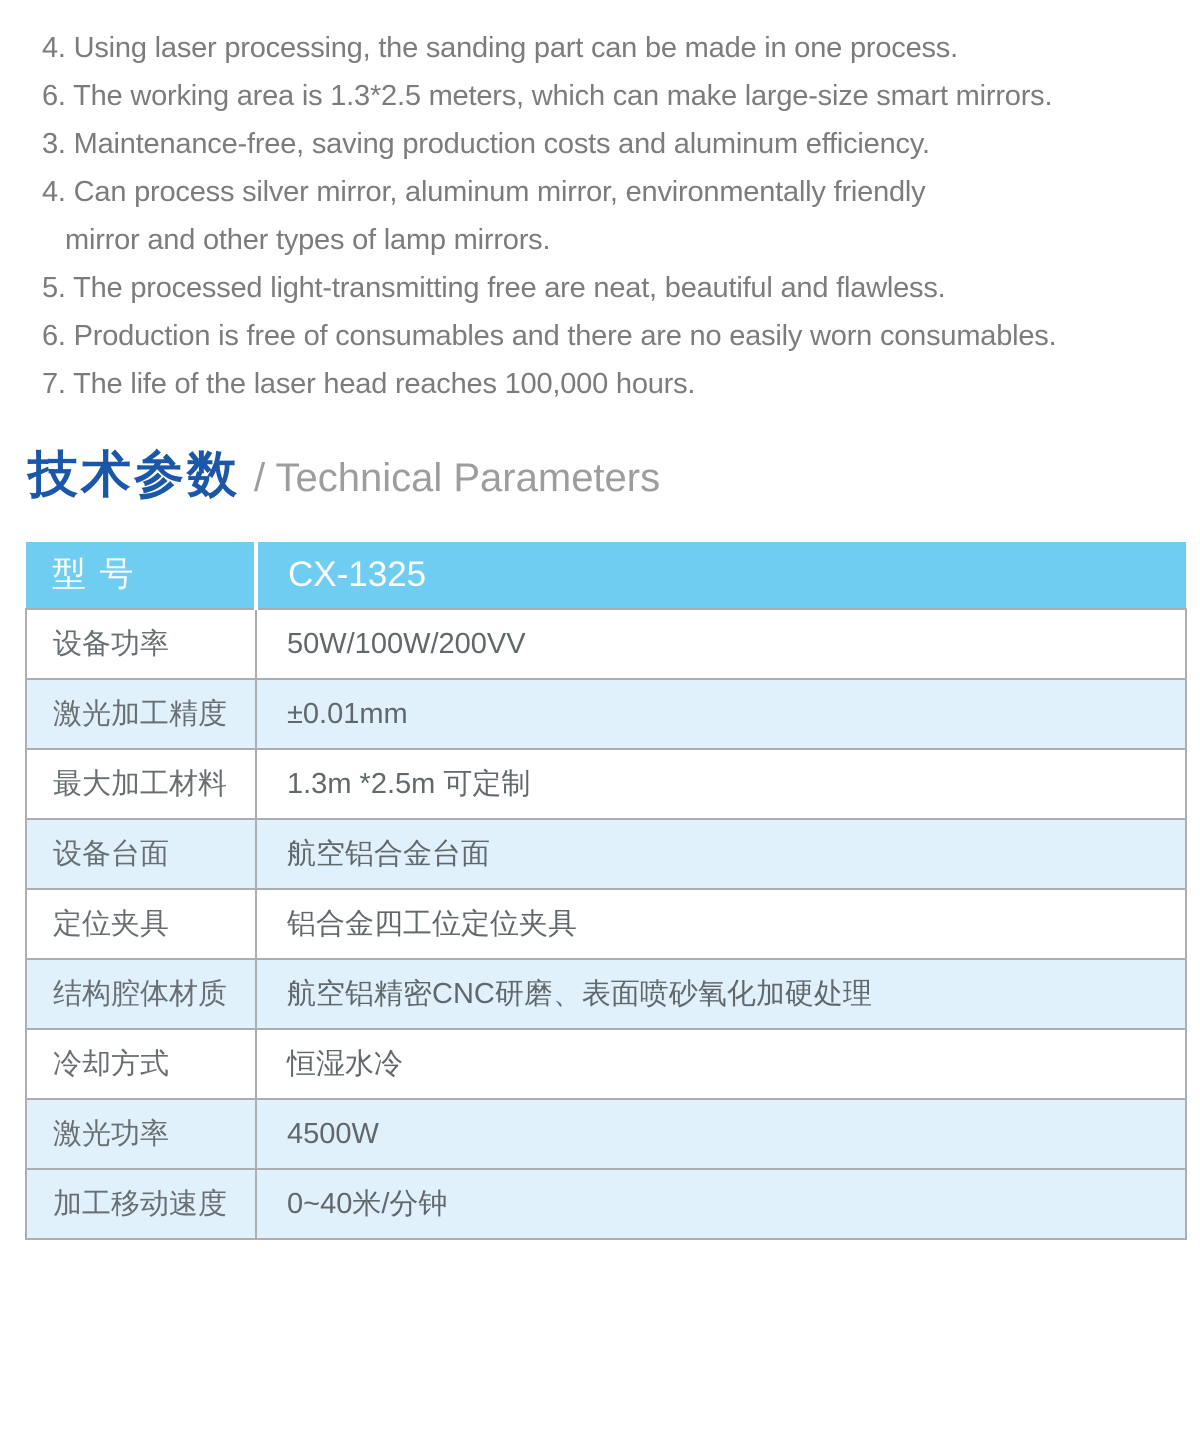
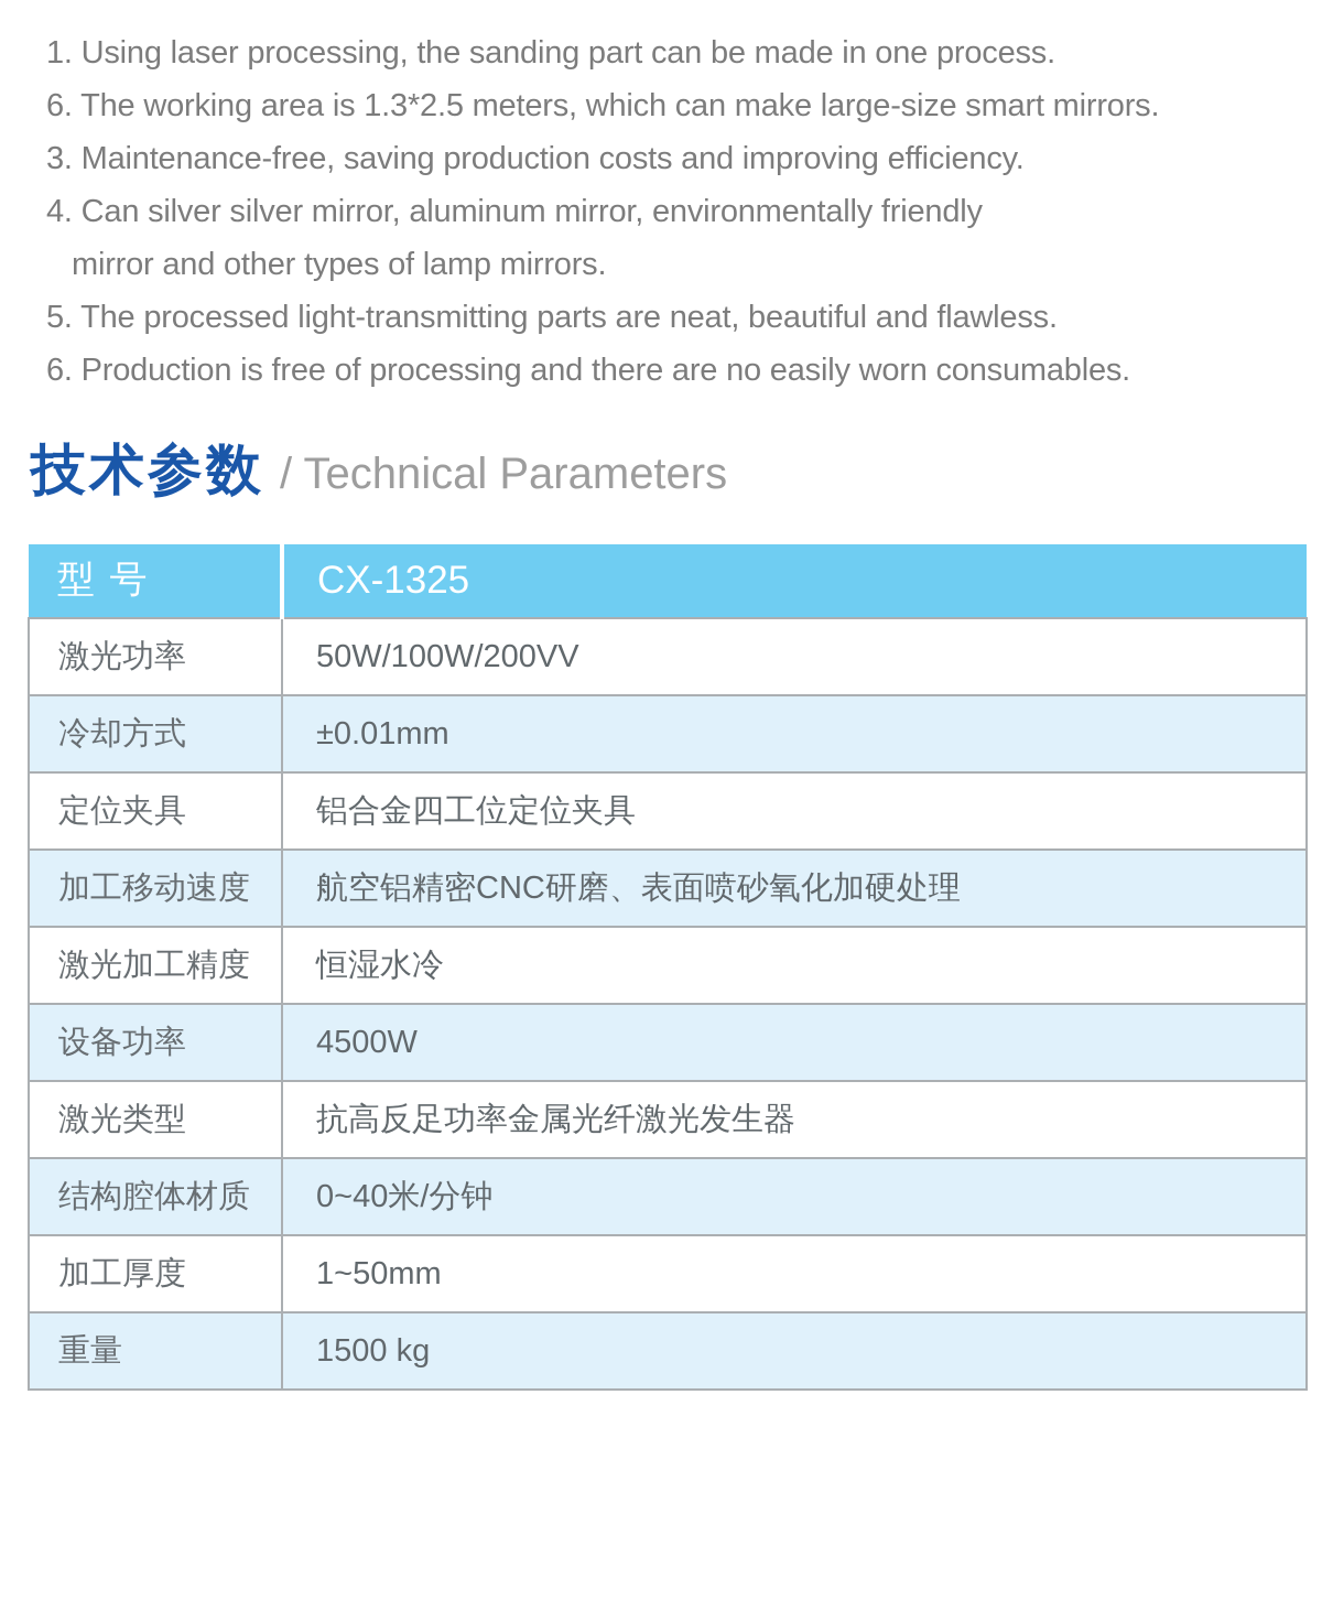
- 4. Using laser processing, the sanding part can be made in one process.
+ 1. Using laser processing, the sanding part can be made in one process.
  6. The working area is 1.3*2.5 meters, which can make large-size smart mirrors.
- 3. Maintenance-free, saving production costs and aluminum efficiency.
+ 3. Maintenance-free, saving production costs and improving efficiency.
- 4. Can process silver mirror, aluminum mirror, environmentally friendly
+ 4. Can silver silver mirror, aluminum mirror, environmentally friendly
  mirror and other types of lamp mirrors.
- 5. The processed light-transmitting free are neat, beautiful and flawless.
+ 5. The processed light-transmitting parts are neat, beautiful and flawless.
- 6. Production is free of consumables and there are no easily worn consumables.
+ 6. Production is free of processing and there are no easily worn consumables.
- 7. The life of the laser head reaches 100,000 hours.
  技术参数
  / Technical Parameters
  型 号	CX-1325
- 设备功率	50W/100W/200VV
+ 激光功率	50W/100W/200VV
- 激光加工精度	±0.01mm
+ 冷却方式	±0.01mm
- 最大加工材料	1.3m *2.5m 可定制
- 设备台面	航空铝合金台面
  定位夹具	铝合金四工位定位夹具
- 结构腔体材质	航空铝精密CNC研磨、表面喷砂氧化加硬处理
+ 加工移动速度	航空铝精密CNC研磨、表面喷砂氧化加硬处理
- 冷却方式	恒湿水冷
+ 激光加工精度	恒湿水冷
- 激光功率	4500W
+ 设备功率	4500W
+ 激光类型	抗高反足功率金属光纤激光发生器
- 加工移动速度	0~40米/分钟
+ 结构腔体材质	0~40米/分钟
+ 加工厚度	1~50mm
+ 重量	1500 kg
